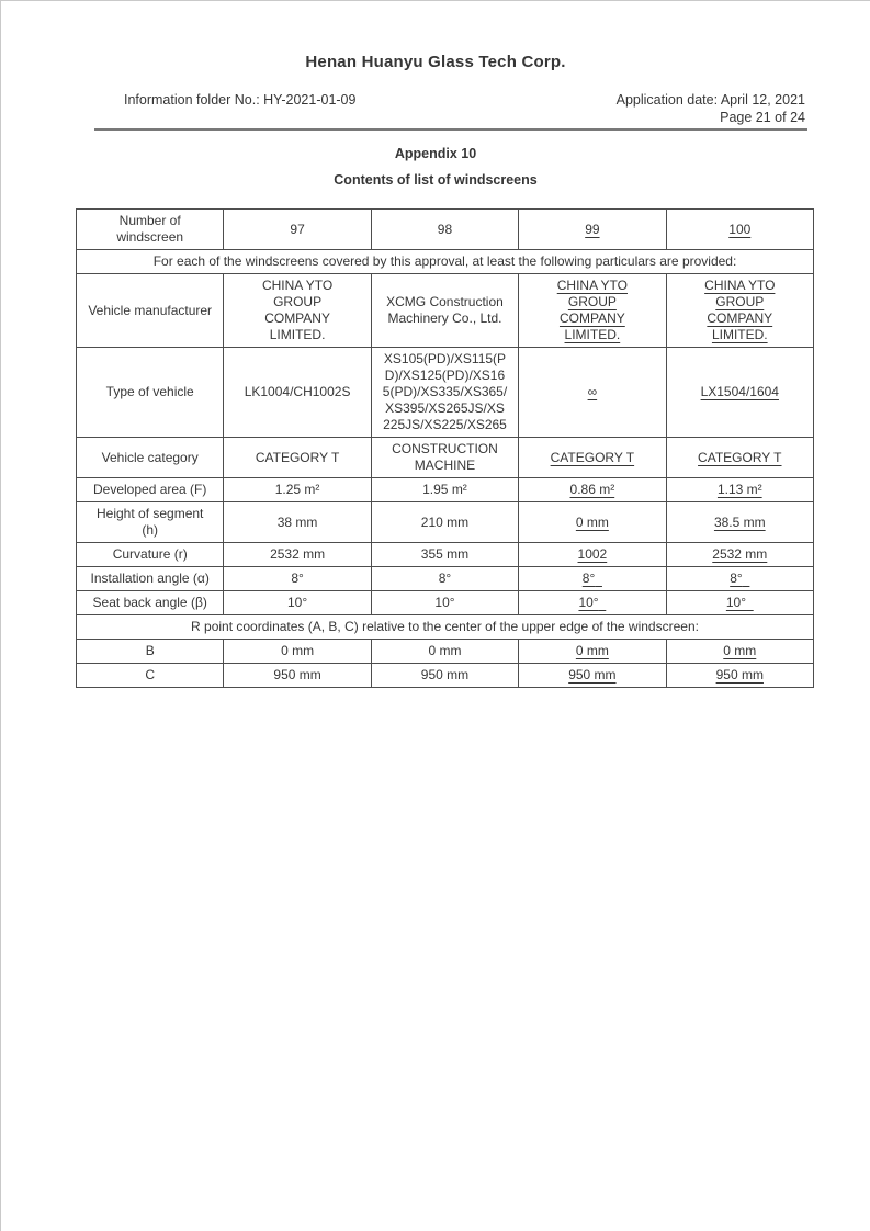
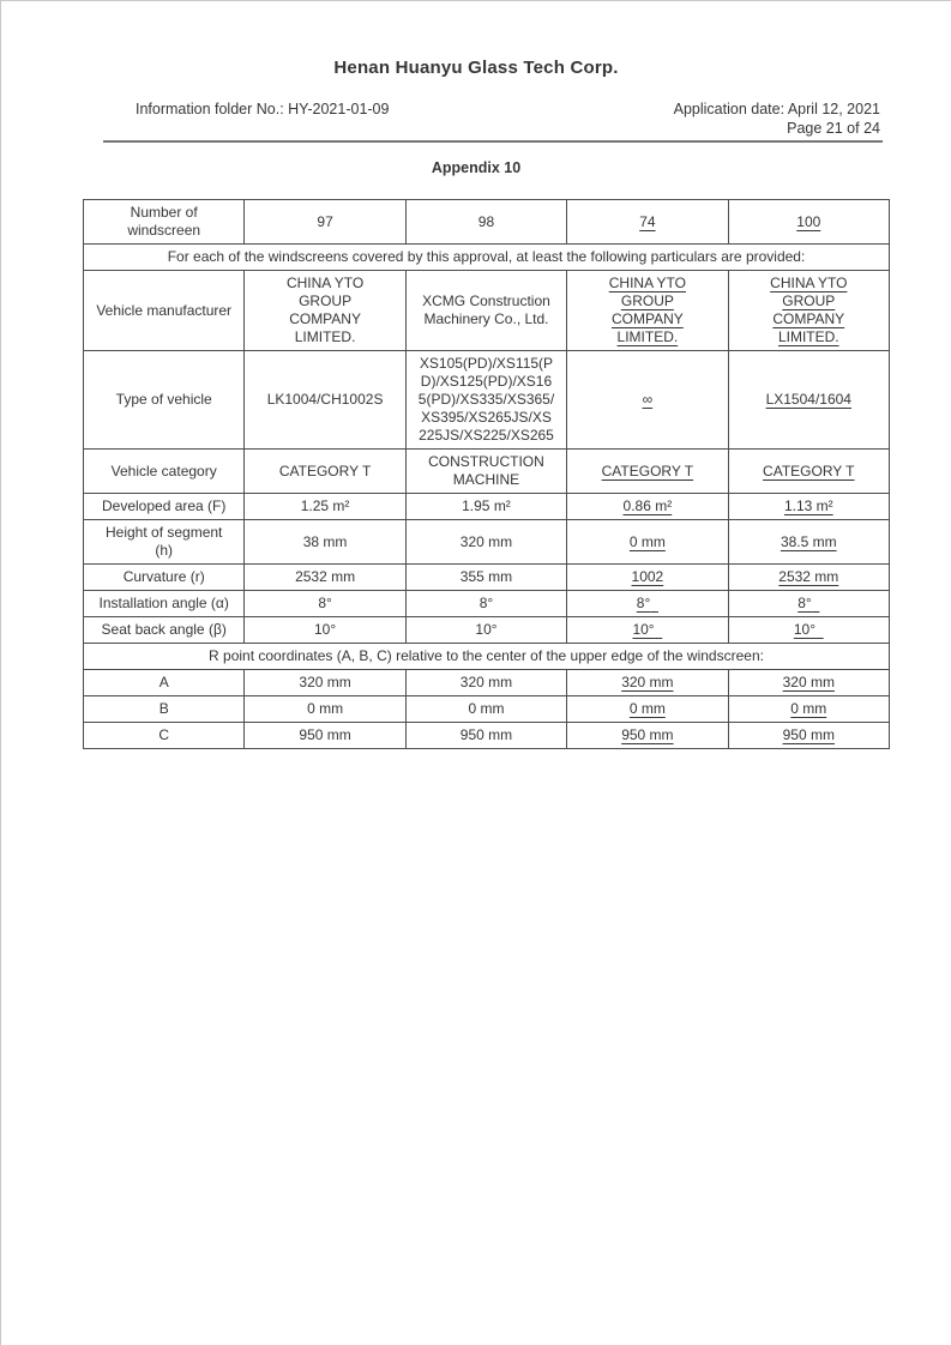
  Henan Huanyu Glass Tech Corp.
  Information folder No.: HY-2021-01-09
  Application date: April 12, 2021
  Page 21 of 24
  Appendix 10
- Contents of list of windscreens
- Number of windscreen	97	98	99	100
+ Number of windscreen	97	98	74	100
  For each of the windscreens covered by this approval, at least the following particulars are provided:
  Vehicle manufacturer	CHINA YTO GROUP COMPANY LIMITED.	XCMG Construction Machinery Co., Ltd.	CHINA YTO GROUP COMPANY LIMITED.	CHINA YTO GROUP COMPANY LIMITED.
  Type of vehicle	LK1004/CH1002S	XS105(PD)/XS115(PD)/XS125(PD)/XS165(PD)/XS335/XS365/XS395/XS265JS/XS225JS/XS225/XS265	∞	LX1504/1604
  Vehicle category	CATEGORY T	CONSTRUCTION MACHINE	CATEGORY T	CATEGORY T
  Developed area (F)	1.25 m²	1.95 m²	0.86 m²	1.13 m²
- Height of segment (h)	38 mm	210 mm	0 mm	38.5 mm
+ Height of segment (h)	38 mm	320 mm	0 mm	38.5 mm
  Curvature (r)	2532 mm	355 mm	1002	2532 mm
  Installation angle (α)	8°	8°	8°	8°
  Seat back angle (β)	10°	10°	10°	10°
  R point coordinates (A, B, C) relative to the center of the upper edge of the windscreen:
+ A	320 mm	320 mm	320 mm	320 mm
  B	0 mm	0 mm	0 mm	0 mm
  C	950 mm	950 mm	950 mm	950 mm
